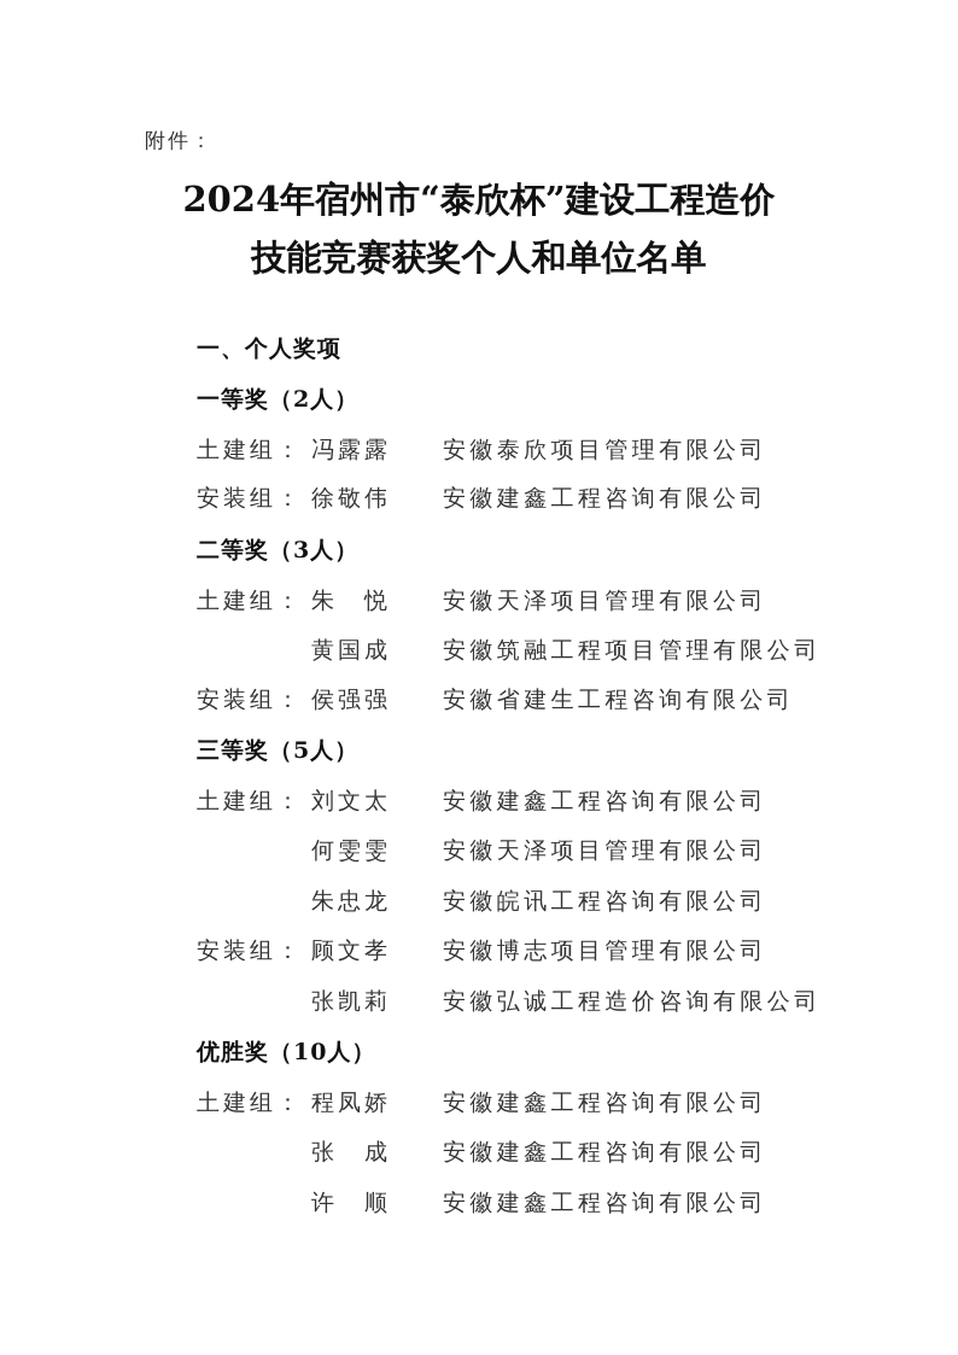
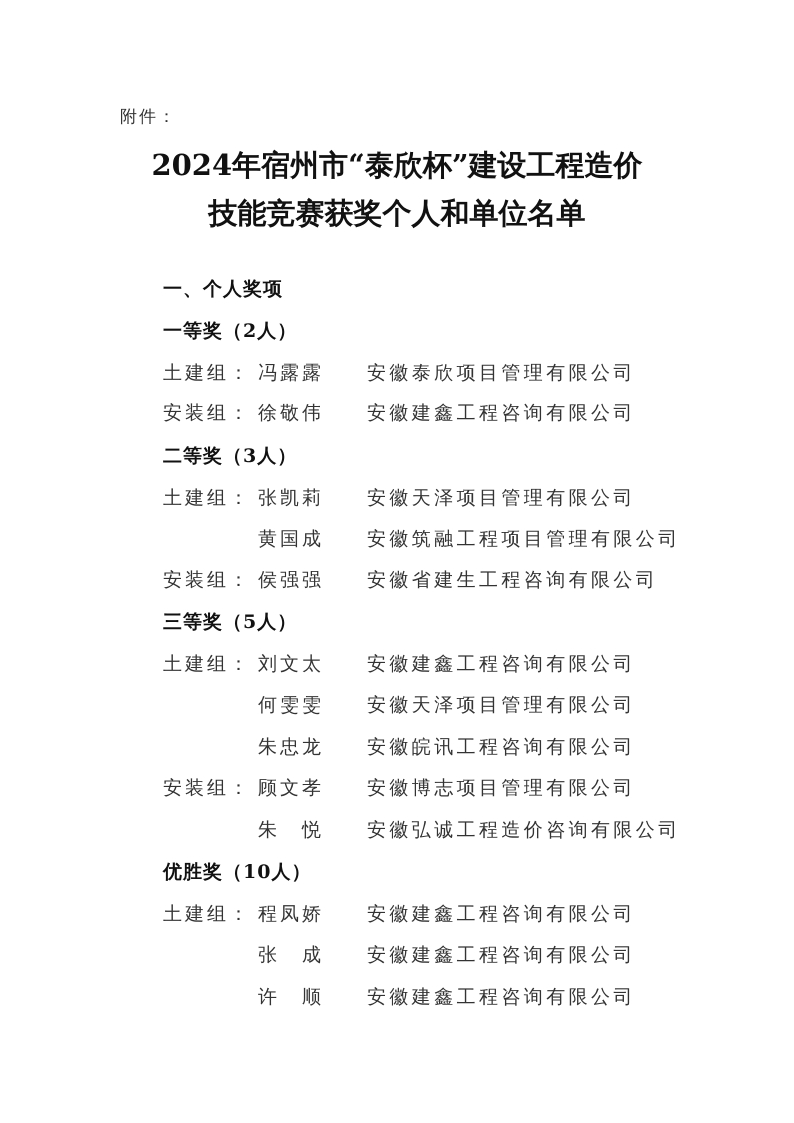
  附件：
  2024年宿州市“泰欣杯”建设工程造价
  技能竞赛获奖个人和单位名单
  一、个人奖项
  一等奖（2人）
  土建组：
  冯露露
  安徽泰欣项目管理有限公司
  安装组：
  徐敬伟
  安徽建鑫工程咨询有限公司
  二等奖（3人）
  土建组：
- 朱 悦
+ 张凯莉
  安徽天泽项目管理有限公司
  黄国成
  安徽筑融工程项目管理有限公司
  安装组：
  侯强强
  安徽省建生工程咨询有限公司
  三等奖（5人）
  土建组：
  刘文太
  安徽建鑫工程咨询有限公司
  何雯雯
  安徽天泽项目管理有限公司
  朱忠龙
  安徽皖讯工程咨询有限公司
  安装组：
  顾文孝
  安徽博志项目管理有限公司
- 张凯莉
+ 朱 悦
  安徽弘诚工程造价咨询有限公司
  优胜奖（10人）
  土建组：
  程凤娇
  安徽建鑫工程咨询有限公司
  张 成
  安徽建鑫工程咨询有限公司
  许 顺
  安徽建鑫工程咨询有限公司
